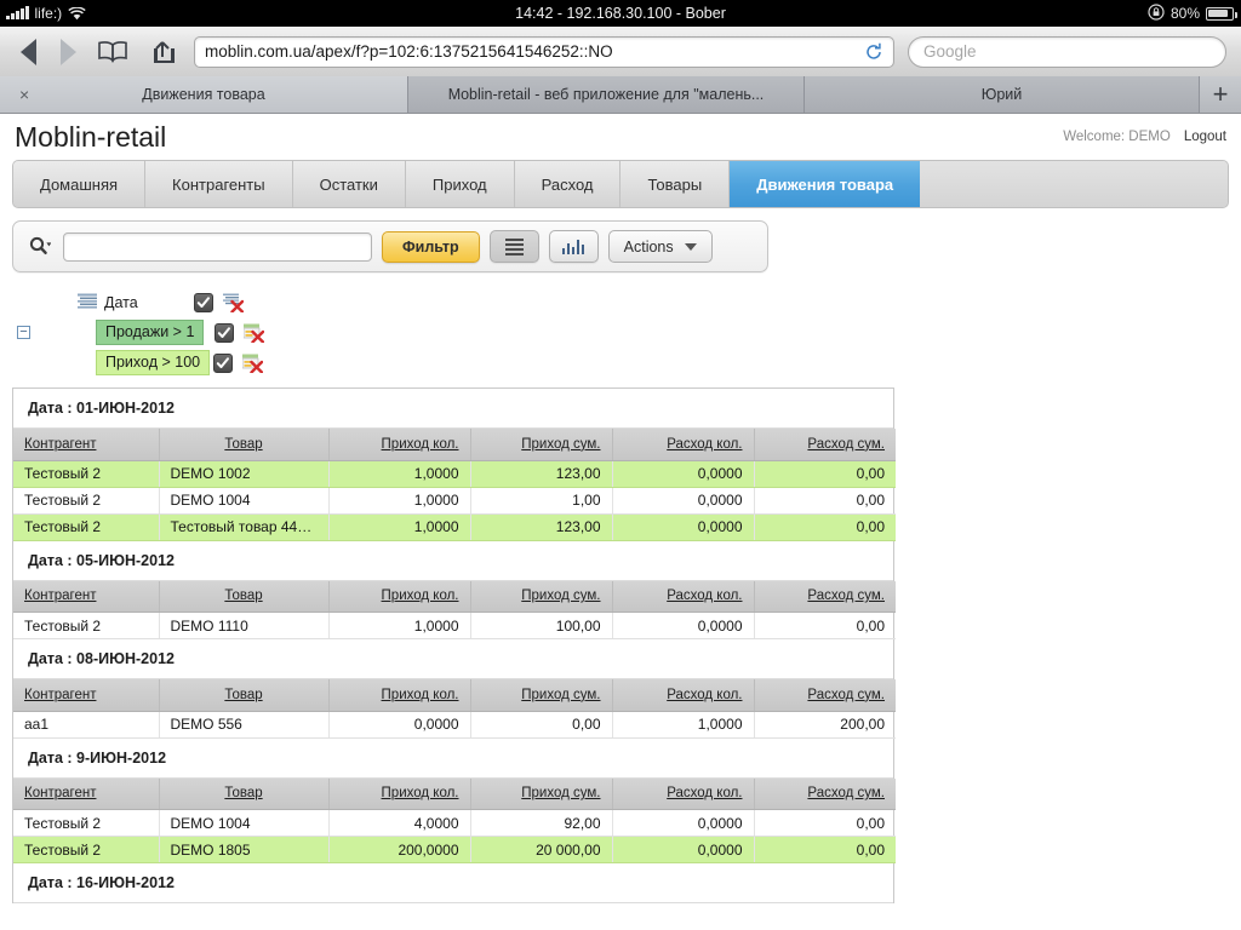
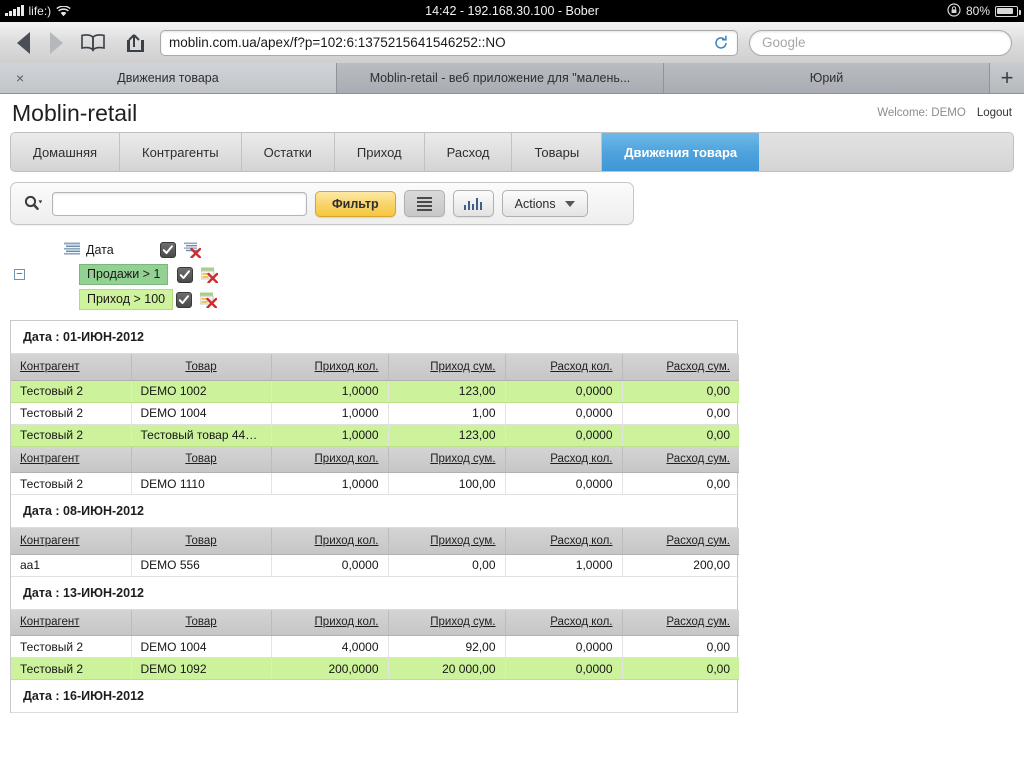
  life:)
  14:42 - 192.168.30.100 - Bober
  80%
  moblin.com.ua/apex/f?p=102:6:1375215641546252::NO
  Google
  ×
  Движения товара
  Moblin-retail - веб приложение для "малень...
  Юрий
  +
  Moblin-retail
  Welcome: DEMO
  Logout
  Домашняя
  Контрагенты
  Остатки
  Приход
  Расход
  Товары
  Движения товара
  Фильтр
  Actions
  Дата
  −
  Продажи > 1
  Приход > 100
  Дата : 01-ИЮН-2012
  Контрагент	Товар	Приход кол.	Приход сум.	Расход кол.	Расход сум.
  Тестовый 2	DEMO 1002	1,0000	123,00	0,0000	0,00
  Тестовый 2	DEMO 1004	1,0000	1,00	0,0000	0,00
  Тестовый 2	Тестовый товар 44444	1,0000	123,00	0,0000	0,00
- Дата : 05-ИЮН-2012
  Контрагент	Товар	Приход кол.	Приход сум.	Расход кол.	Расход сум.
  Тестовый 2	DEMO 1110	1,0000	100,00	0,0000	0,00
  Дата : 08-ИЮН-2012
  Контрагент	Товар	Приход кол.	Приход сум.	Расход кол.	Расход сум.
  aa1	DEMO 556	0,0000	0,00	1,0000	200,00
- Дата : 9-ИЮН-2012
+ Дата : 13-ИЮН-2012
  Контрагент	Товар	Приход кол.	Приход сум.	Расход кол.	Расход сум.
  Тестовый 2	DEMO 1004	4,0000	92,00	0,0000	0,00
- Тестовый 2	DEMO 1805	200,0000	20 000,00	0,0000	0,00
+ Тестовый 2	DEMO 1092	200,0000	20 000,00	0,0000	0,00
  Дата : 16-ИЮН-2012
